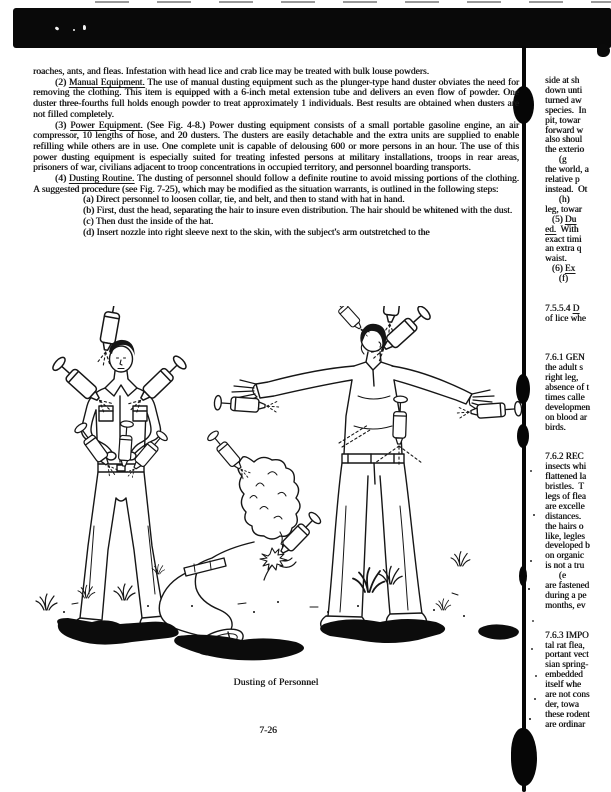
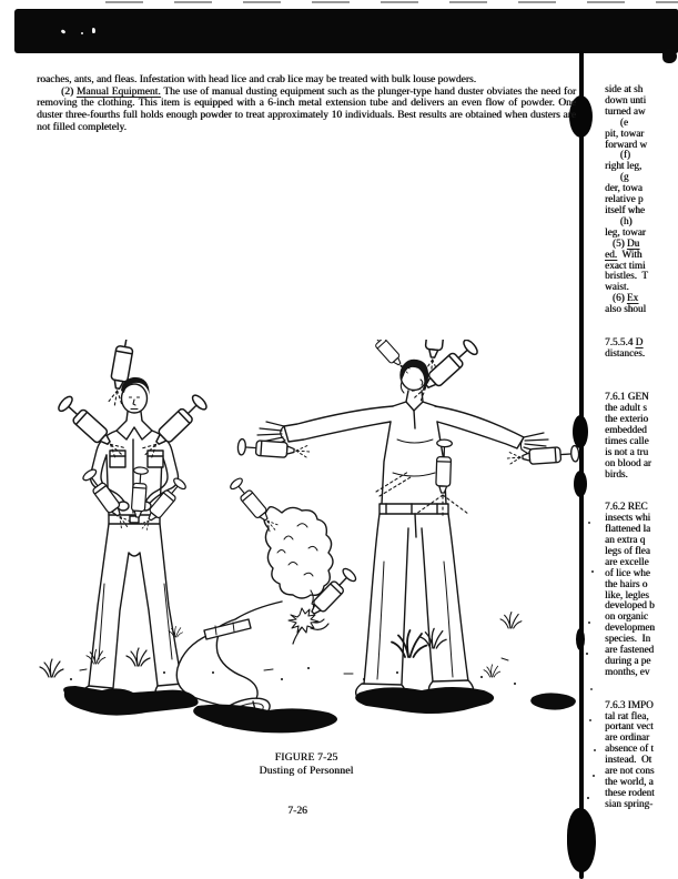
  roaches, ants, and fleas. Infestation with head lice and crab lice may be treated with bulk louse powders.
- (2) Manual Equipment. The use of manual dusting equipment such as the plunger-type hand duster obviates the need for removing the clothing. This item is equipped with a 6-inch metal extension tube and delivers an even flow of powder. One duster three-fourths full holds enough powder to treat approximately 1 individuals. Best results are obtained when dusters are not filled completely.
+ (2) Manual Equipment. The use of manual dusting equipment such as the plunger-type hand duster obviates the need for removing the clothing. This item is equipped with a 6-inch metal extension tube and delivers an even flow of powder. One duster three-fourths full holds enough powder to treat approximately 10 individuals. Best results are obtained when dusters are not filled completely.
- (3) Power Equipment. (See Fig. 4-8.) Power dusting equipment consists of a small portable gasoline engine, an air compressor, 10 lengths of hose, and 20 dusters. The dusters are easily detachable and the extra units are supplied to enable refilling while others are in use. One complete unit is capable of delousing 600 or more persons in an hour. The use of this power dusting equipment is especially suited for treating infested persons at military installations, troops in rear areas, prisoners of war, civilians adjacent to troop concentrations in occupied territory, and personnel boarding transports.
- (4) Dusting Routine. The dusting of personnel should follow a definite routine to avoid missing portions of the clothing. A suggested procedure (see Fig. 7-25), which may be modified as the situation warrants, is outlined in the following steps:
- (a) Direct personnel to loosen collar, tie, and belt, and then to stand with hat in hand.
- (b) First, dust the head, separating the hair to insure even distribution. The hair should be whitened with the dust.
- (c) Then dust the inside of the hat.
- (d) Insert nozzle into right sleeve next to the skin, with the subject's arm outstretched to the
  side at sh
  down unti
  turned aw
- species. In
+ (e
  pit, towar
  forward w
- also shoul
+ (f)
- the exterio
+ right leg,
  (g
- the world, a
+ der, towa
  relative p
- instead. Ot
+ itself whe
  (h)
  leg, towar
  (5) Du
  ed. With
  exact timi
- an extra q
+ bristles. T
  waist.
  (6) Ex
- (f)
+ also shoul
  7.5.5.4 D
- of lice whe
+ distances.
  7.6.1 GEN
  the adult s
- right leg,
+ the exterio
- absence of t
+ embedded
  times calle
- developmen
+ is not a tru
  on blood ar
  birds.
  7.6.2 REC
  insects whi
  flattened la
- bristles. T
+ an extra q
  legs of flea
  are excelle
- distances.
+ of lice whe
  the hairs o
  like, legles
  developed b
  on organic
- is not a tru
+ developmen
- (e
+ species. In
  are fastened
  during a pe
  months, ev
  7.6.3 IMPO
  tal rat flea,
  portant vect
- sian spring-
+ are ordinar
- embedded
+ absence of t
- itself whe
+ instead. Ot
  are not cons
- der, towa
+ the world, a
  these rodent
- are ordinar
+ sian spring-
+ FIGURE 7-25
  Dusting of Personnel
  7-26
